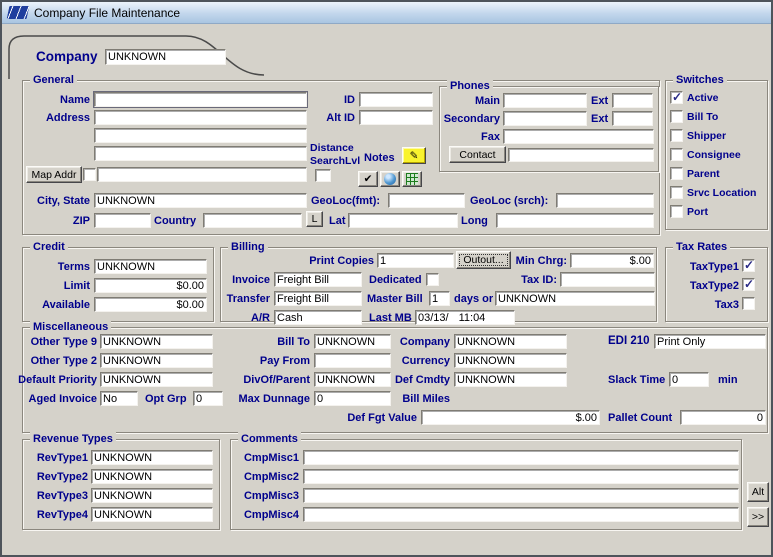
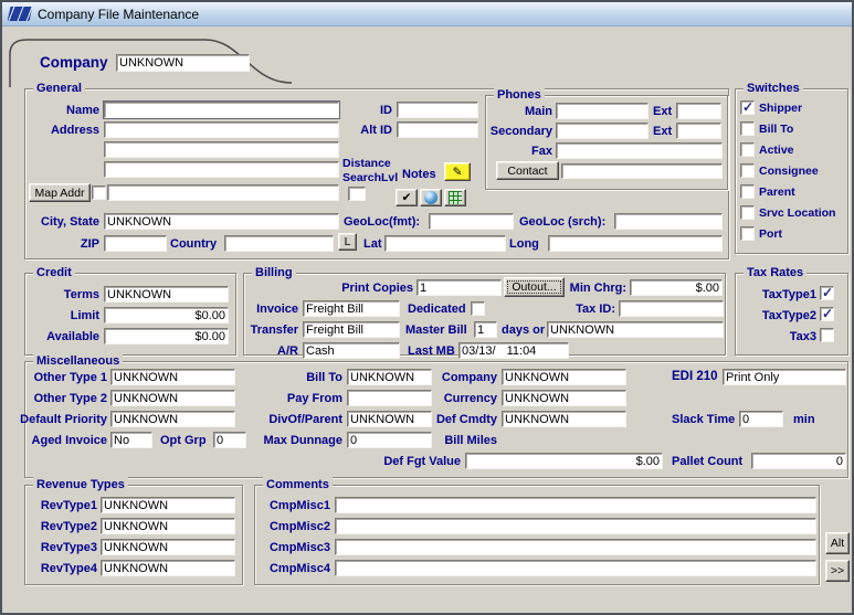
  Company File Maintenance
  Company
  UNKNOWN
  General
  Phones
  Switches
  Credit
  Billing
  Tax Rates
  Miscellaneous
  Revenue Types
  Comments
  Name
  ID
  Address
  Alt ID
  Distance SearchLvl
  Notes
  ✎
  Map Addr
  ✔
  City, State
  UNKNOWN
  GeoLoc(fmt):
  GeoLoc (srch):
  ZIP
  Country
  L
  Lat
  Long
  Main
  Ext
  Secondary
  Ext
  Fax
  Contact
- Active
+ Shipper
  Bill To
- Shipper
+ Active
  Consignee
  Parent
  Srvc Location
  Port
  Terms
  UNKNOWN
  Limit
  $0.00
  Available
  $0.00
  Print Copies
  1
  Outout...
  Min Chrg:
  $.00
  Invoice
  Freight Bill
  Dedicated
  Tax ID:
  Transfer
  Freight Bill
  Master Bill
  1
  days or
  UNKNOWN
  A/R
  Cash
  Last MB
  03/13/
  11:04
  TaxType1
  TaxType2
  Tax3
- Other Type 9
+ Other Type 1
  UNKNOWN
  Bill To
  UNKNOWN
  Company
  UNKNOWN
  EDI 210
  Print Only
  Other Type 2
  UNKNOWN
  Pay From
  Currency
  UNKNOWN
  Default Priority
  UNKNOWN
  DivOf/Parent
  UNKNOWN
  Def Cmdty
  UNKNOWN
  Slack Time
  0
  min
  Aged Invoice
  No
  Opt Grp
  0
  Max Dunnage
  0
  Bill Miles
  Def Fgt Value
  $.00
  Pallet Count
  0
  RevType1
  UNKNOWN
  RevType2
  UNKNOWN
  RevType3
  UNKNOWN
  RevType4
  UNKNOWN
  CmpMisc1
  CmpMisc2
  CmpMisc3
  CmpMisc4
  Alt
  >>
